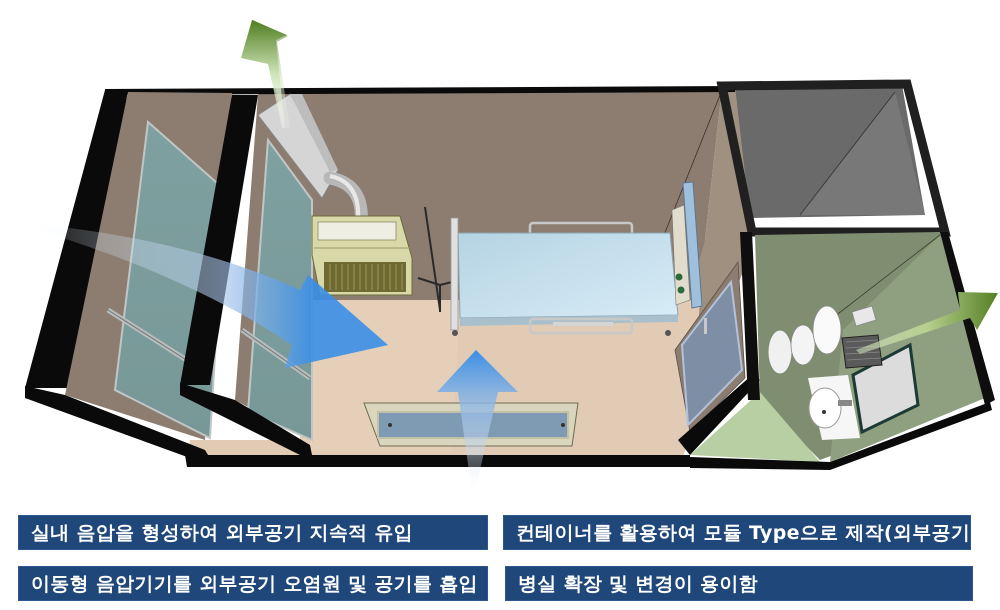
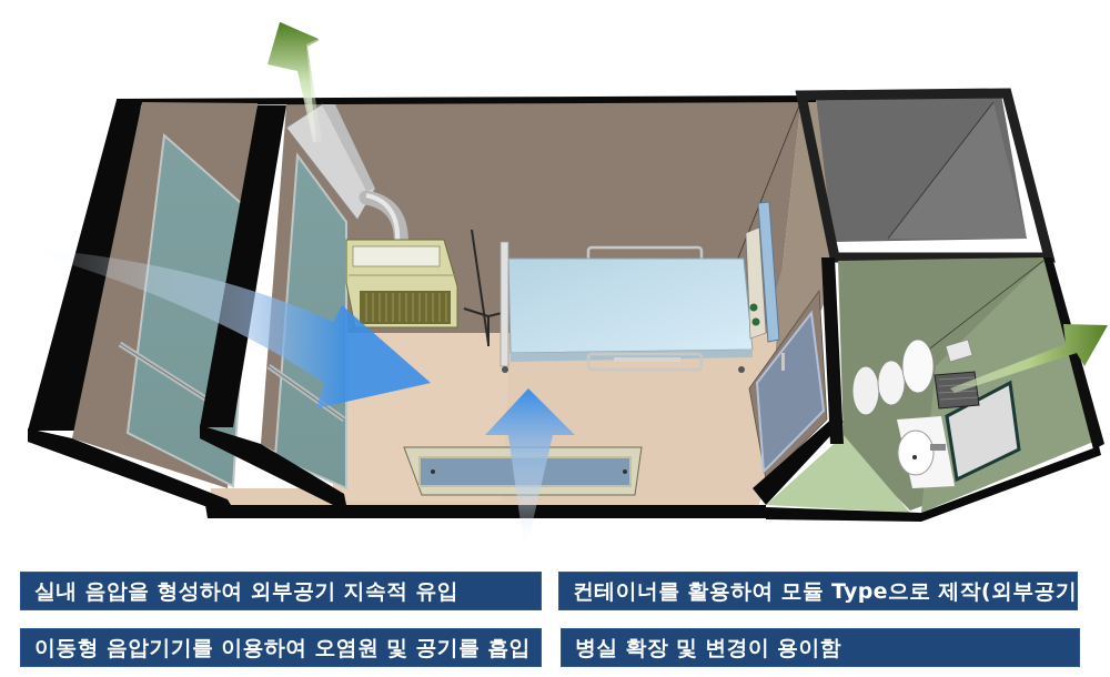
  실내 음압을 형성하여 외부공기 지속적 유입
- 이동형 음압기기를 외부공기 오염원 및 공기를 흡입
+ 이동형 음압기기를 이용하여 오염원 및 공기를 흡입
  컨테이너를 활용하여 모듈 Type으로 제작(외부공기)
  병실 확장 및 변경이 용이함
